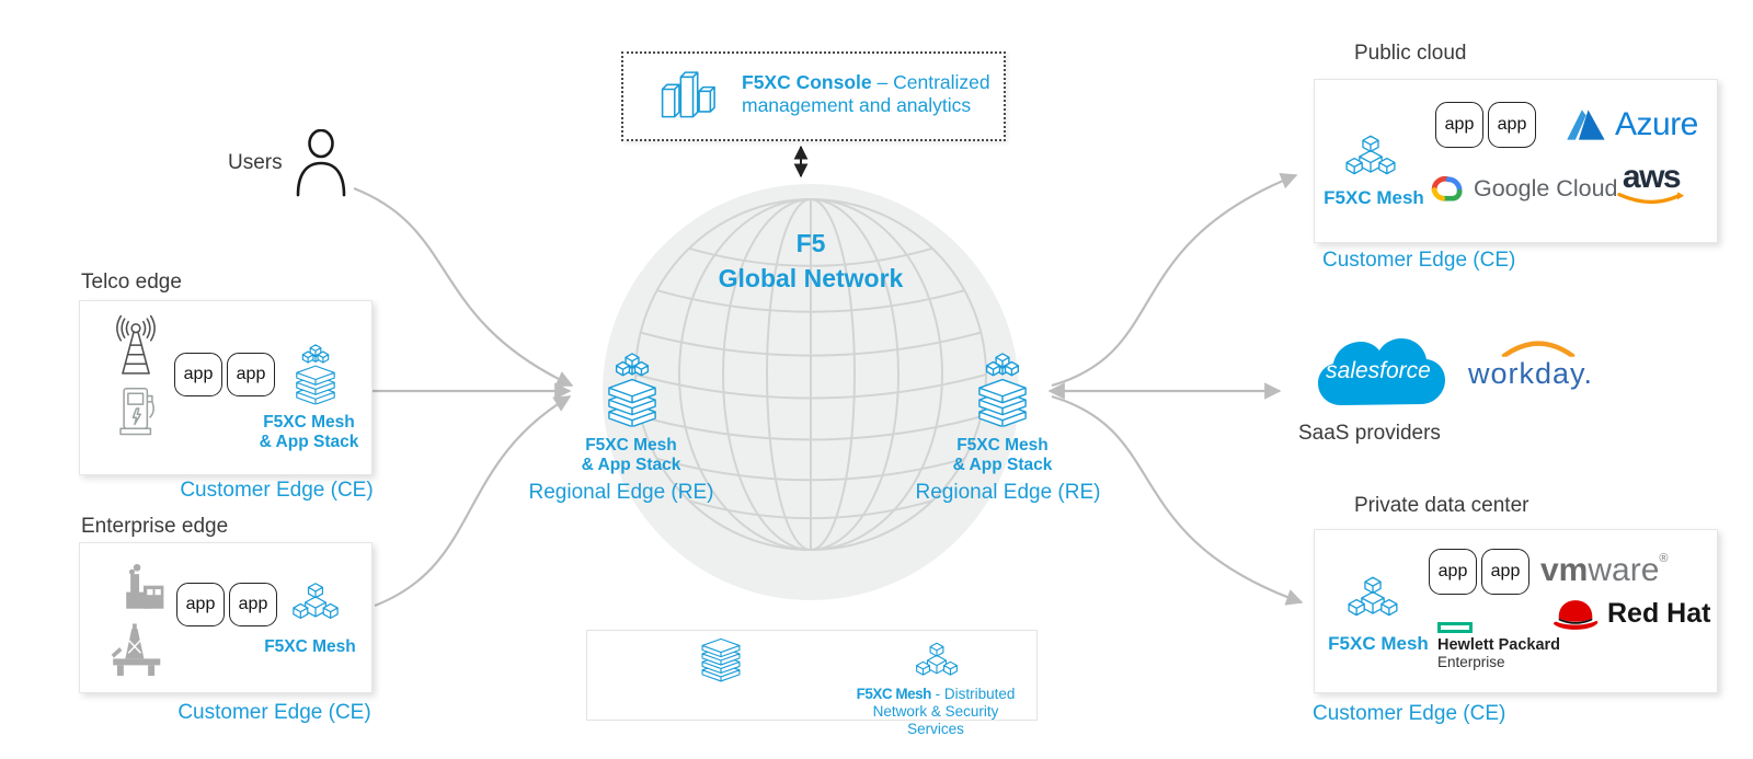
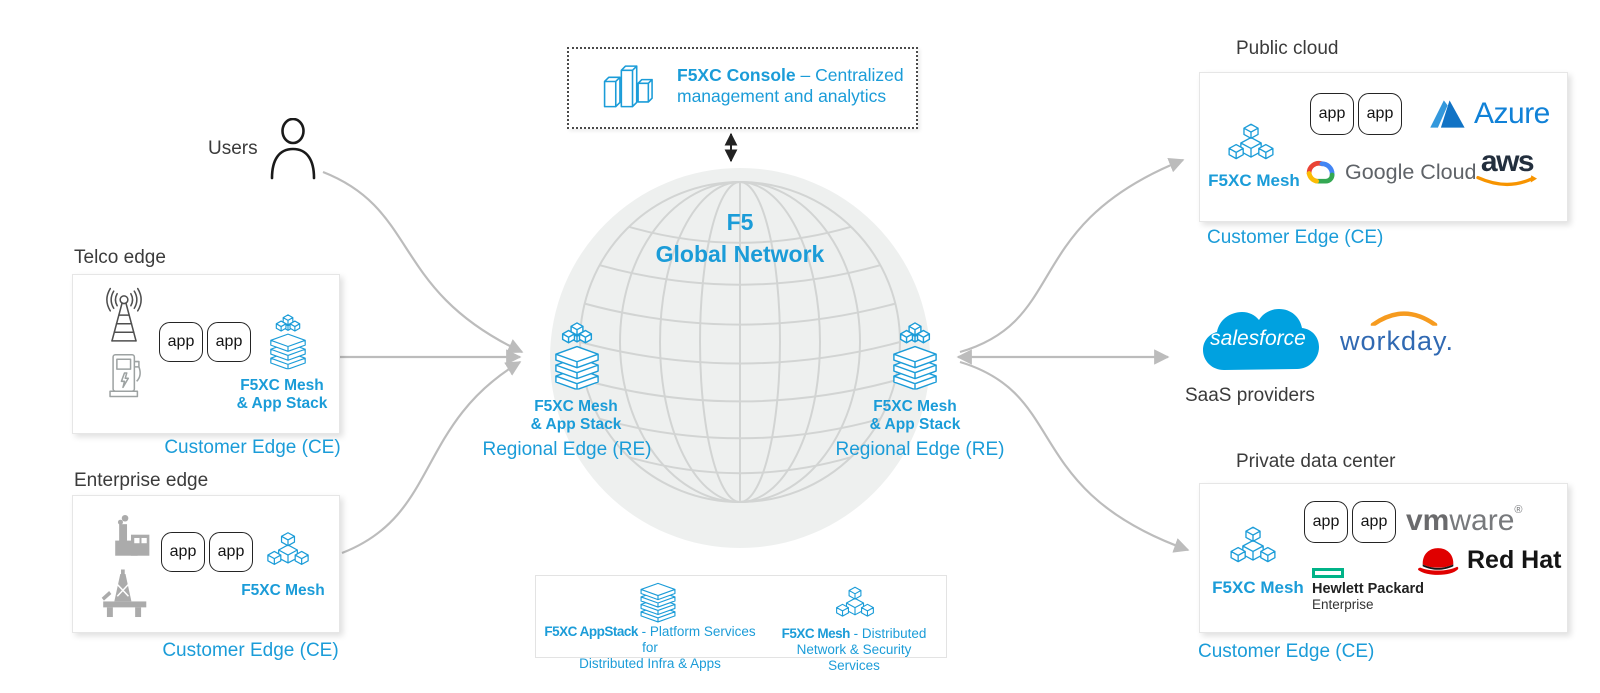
  F5XC Console – Centralized
  management and analytics
  F5
  Global Network
  F5XC Mesh
  & App Stack
  Regional Edge (RE)
  F5XC Mesh
  & App Stack
  Regional Edge (RE)
  Users
  Telco edge
  app
  app
  F5XC Mesh
  & App Stack
  Customer Edge (CE)
  Enterprise edge
  app
  app
  F5XC Mesh
  Customer Edge (CE)
  Public cloud
  F5XC Mesh
  app
  app
  Azure
  Google Cloud
  aws
  Customer Edge (CE)
  salesforce
  workday.
  SaaS providers
  Private data center
  F5XC Mesh
  app
  app
  vmware®
  Hewlett Packard
  Enterprise
  Red Hat
  Customer Edge (CE)
+ F5XC AppStack - Platform Services for
+ Distributed Infra & Apps
  F5XC Mesh - Distributed
  Network & Security Services
